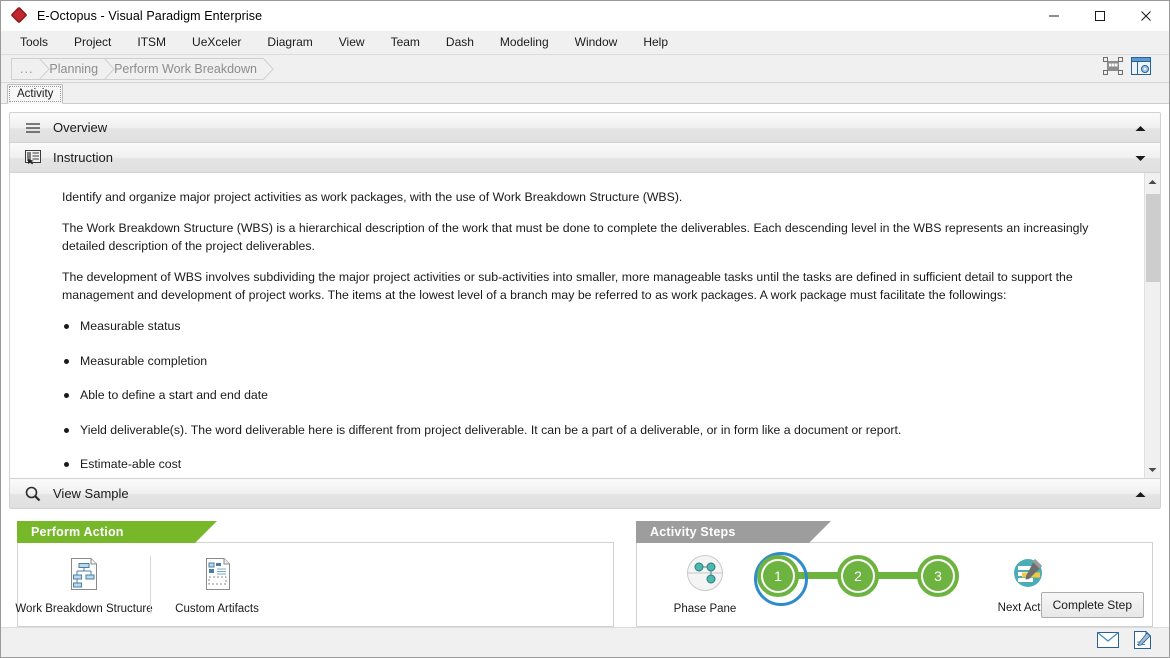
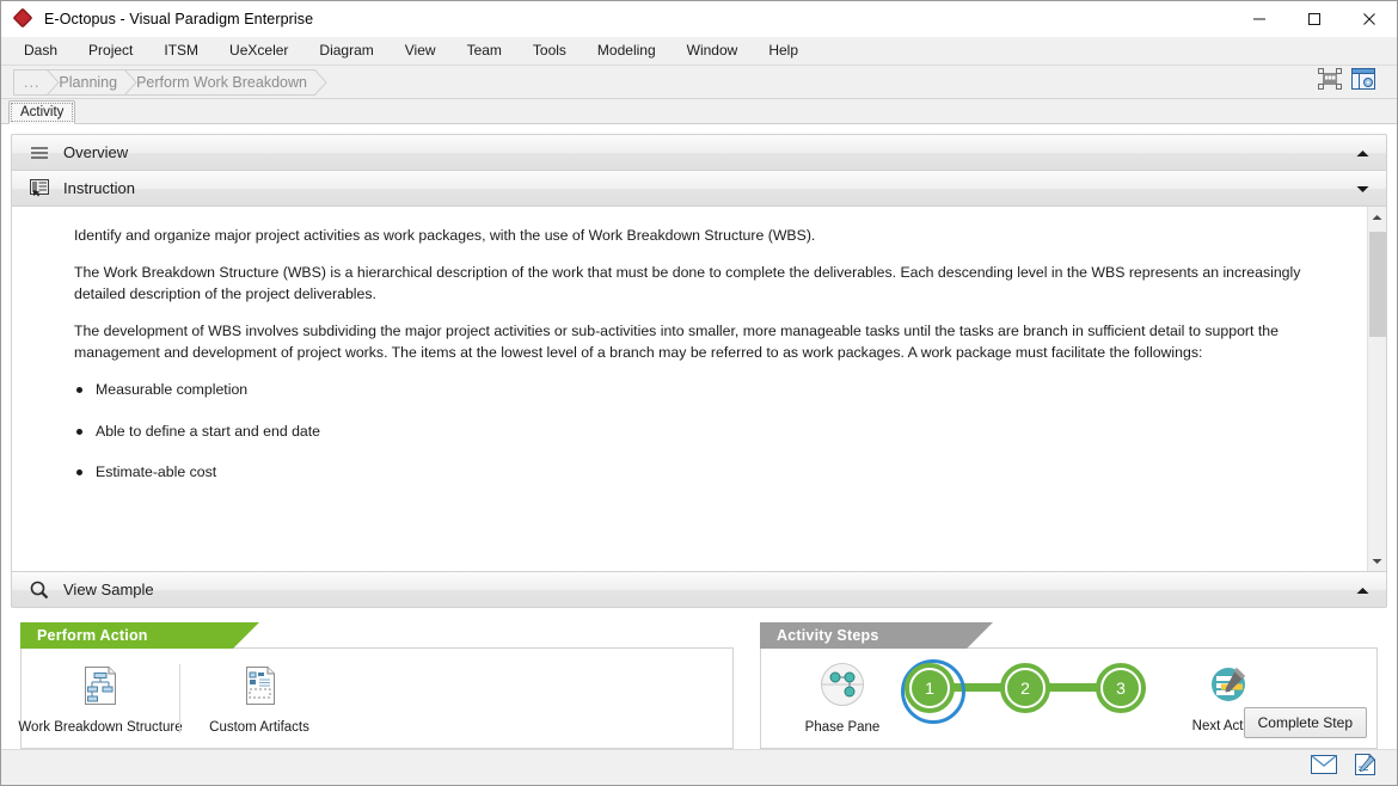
  E-Octopus - Visual Paradigm Enterprise
- Tools
+ Dash
  Project
  ITSM
  UeXceler
  Diagram
  View
  Team
- Dash
+ Tools
  Modeling
  Window
  Help
  ...
  Planning
  Perform Work Breakdown
  Activity
  Overview
  Instruction
  Identify and organize major project activities as work packages, with the use of Work Breakdown Structure (WBS).
  The Work Breakdown Structure (WBS) is a hierarchical description of the work that must be done to complete the deliverables. Each descending level in the WBS represents an increasingly detailed description of the project deliverables.
- The development of WBS involves subdividing the major project activities or sub-activities into smaller, more manageable tasks until the tasks are defined in sufficient detail to support the management and development of project works. The items at the lowest level of a branch may be referred to as work packages. A work package must facilitate the followings:
+ The development of WBS involves subdividing the major project activities or sub-activities into smaller, more manageable tasks until the tasks are branch in sufficient detail to support the management and development of project works. The items at the lowest level of a branch may be referred to as work packages. A work package must facilitate the followings:
- Measurable status
  Measurable completion
  Able to define a start and end date
- Yield deliverable(s). The word deliverable here is different from project deliverable. It can be a part of a deliverable, or in form like a document or report.
  Estimate-able cost
  View Sample
  Perform Action
  Work Breakdown Structur
  Custom Artifacts
  Activity Steps
  Phase Pane
  1
  2
  3
  Complete Step
